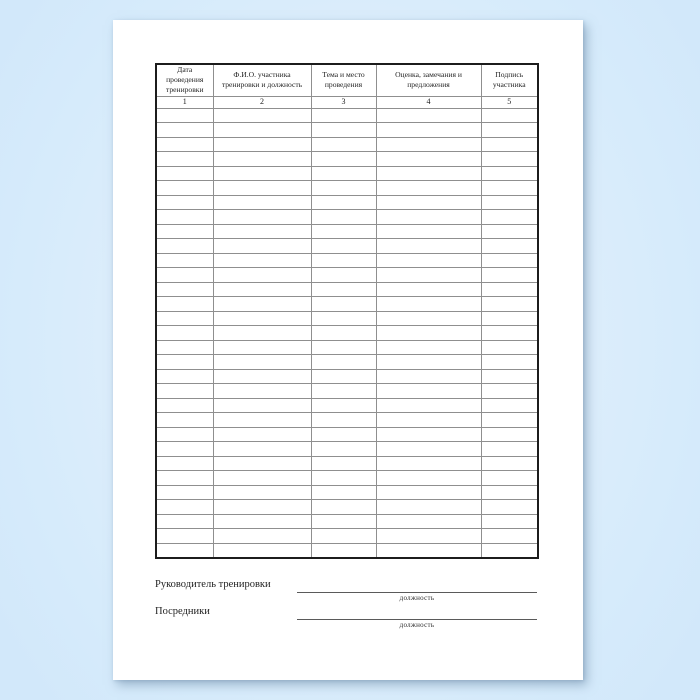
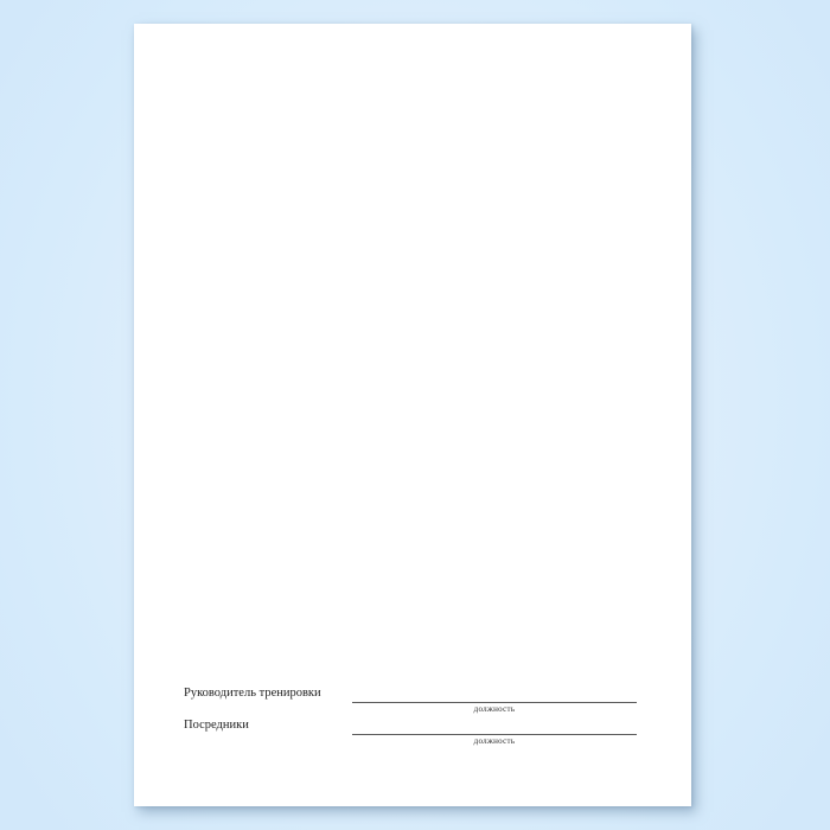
- Дата проведения тренировки	Ф.И.О. участника тренировки и должность	Тема и место проведения	Оценка, замечания и предложения	Подпись участника
- 1	2	3	4	5
  Руководитель тренировки
  должность
  Посредники
  должность
